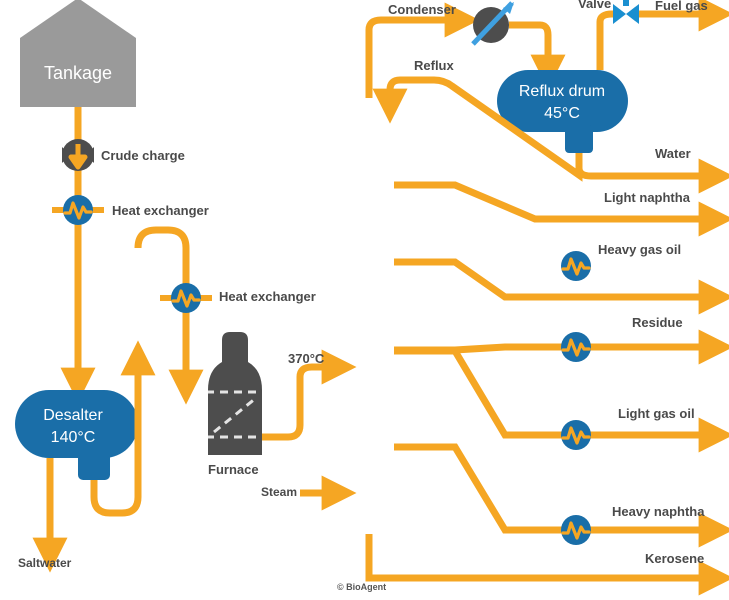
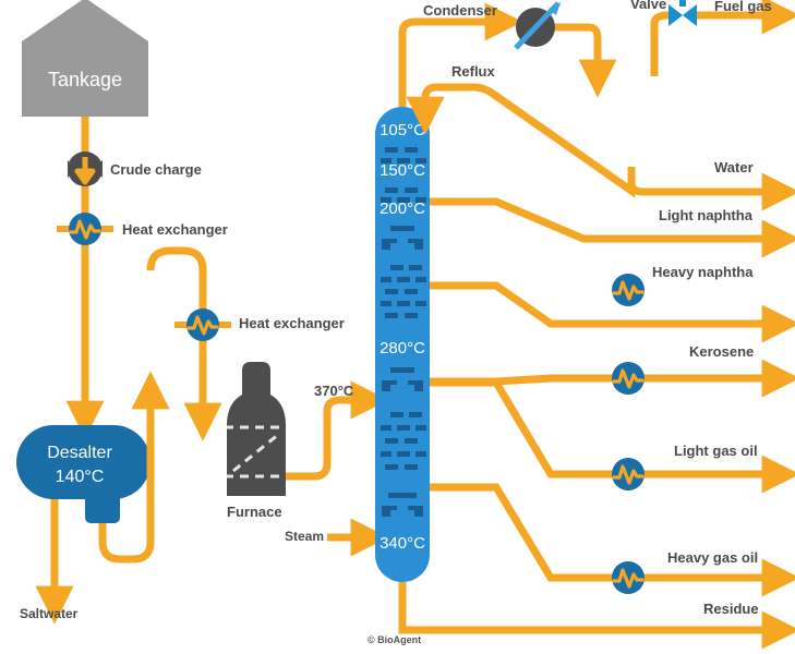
  Tankage
  Crude charge
  Heat exchanger
  Desalter
  140°C
  Saltwater
  Heat exchanger
  Furnace
  370°C
  Steam
+ 105°C
+ 150°C
+ 200°C
+ 280°C
+ 340°C
  Condenser
- Reflux drum
- 45°C
  Valve
  Fuel gas
  Reflux
  Water
  Light naphtha
- Heavy gas oil
+ Heavy naphtha
- Residue
+ Kerosene
  Light gas oil
- Heavy naphtha
+ Heavy gas oil
- Kerosene
+ Residue
  © BioAgent
